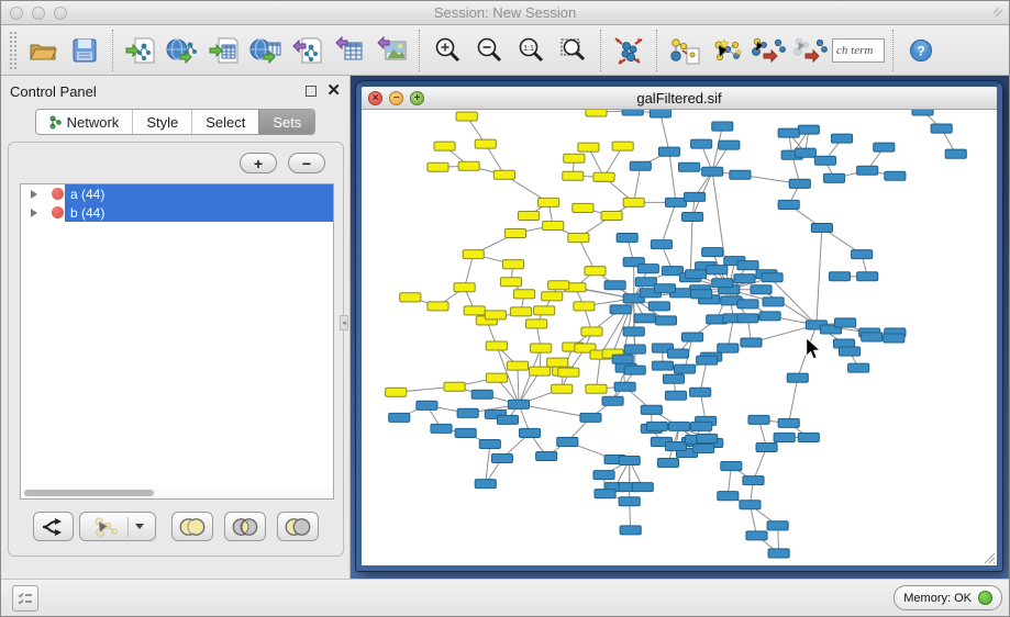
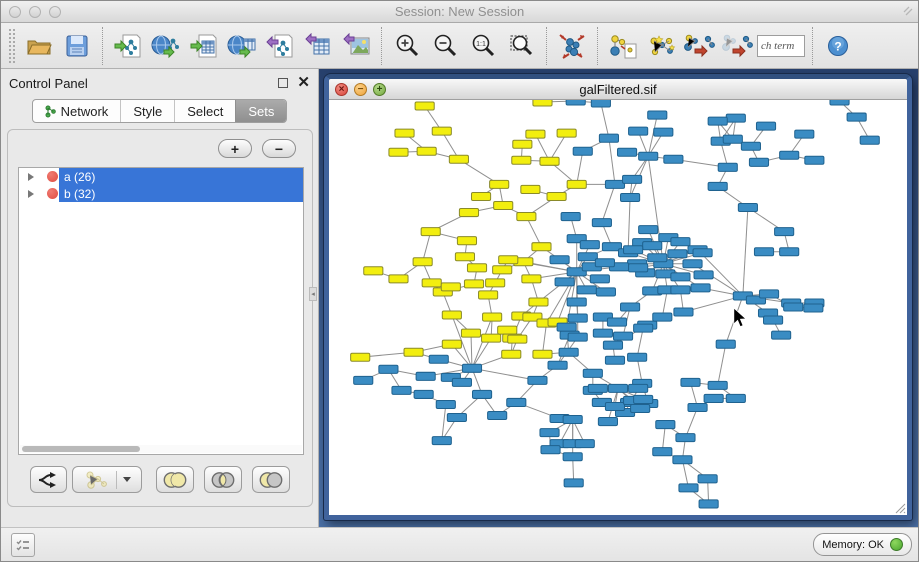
  Session: New Session
  ch term
  ?
  Control Panel
  ✕
  Network
  Style
  Select
  Sets
  +
  −
- a (44)
+ a (26)
- b (44)
+ b (32)
  ×
  −
  +
  galFiltered.sif
  Memory: OK
